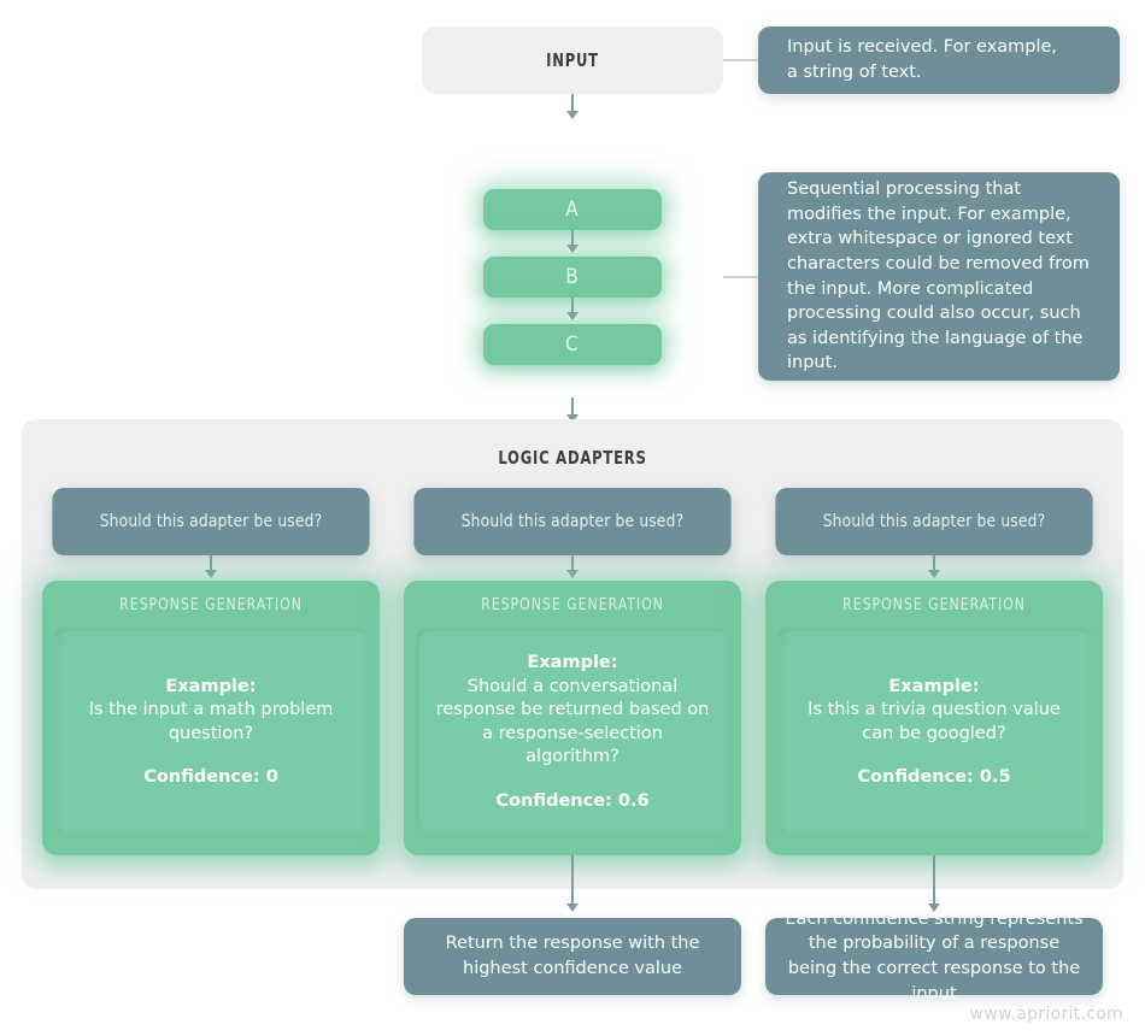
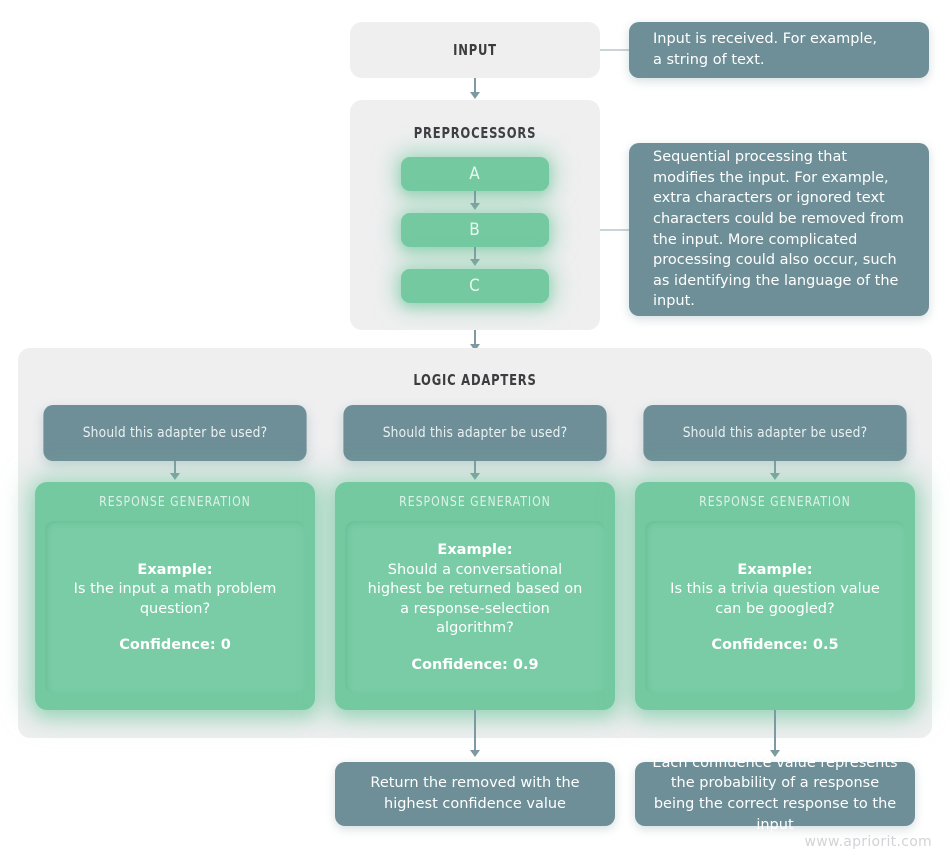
  INPUT
  Input is received. For example,
  a string of text.
+ PREPROCESSORS
  A
  B
  C
- Sequential processing that modifies the input. For example, extra whitespace or ignored text characters could be removed from the input. More complicated processing could also occur, such as identifying the language of the input.
+ Sequential processing that modifies the input. For example, extra characters or ignored text characters could be removed from the input. More complicated processing could also occur, such as identifying the language of the input.
  LOGIC ADAPTERS
  Should this adapter be used?
  RESPONSE GENERATION
  Example:
  Is the input a math problem question?
  Confidence: 0
  Should this adapter be used?
  RESPONSE GENERATION
  Example:
- Should a conversational response be returned based on a response-selection algorithm?
+ Should a conversational highest be returned based on a response-selection algorithm?
- Confidence: 0.6
+ Confidence: 0.9
  Should this adapter be used?
  RESPONSE GENERATION
  Example:
  Is this a trivia question value can be googled?
  Confidence: 0.5
- Return the response with the highest confidence value
+ Return the removed with the highest confidence value
- Each confidence string represents the probability of a response being the correct response to the input
+ Each confidence value represents the probability of a response being the correct response to the input
  www.apriorit.com
